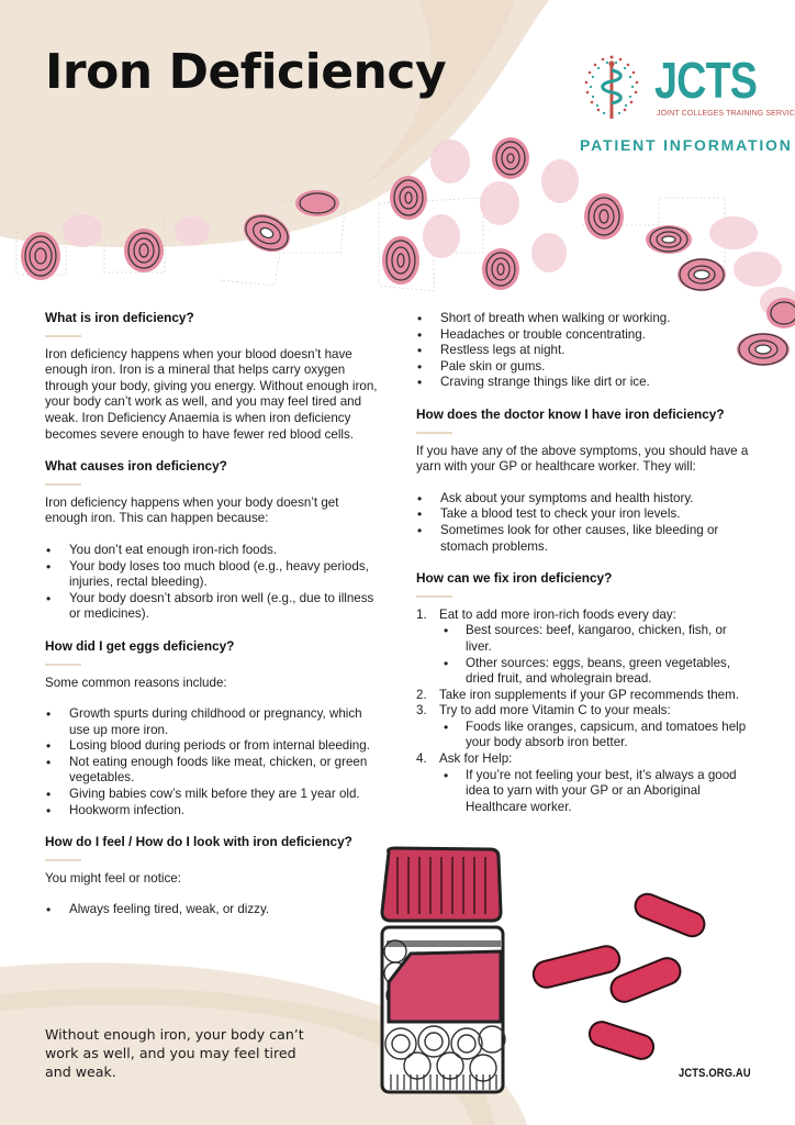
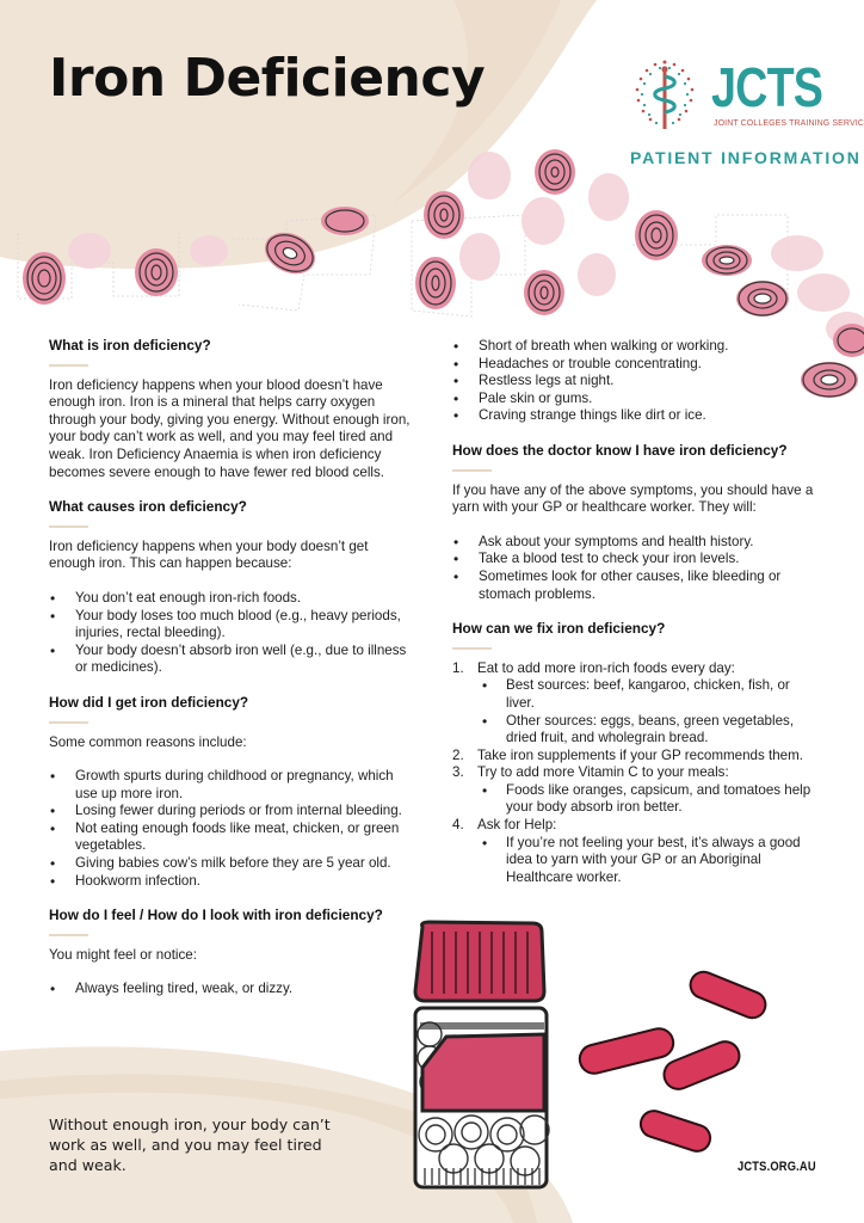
  Iron Deficiency
  JCTS
  PATIENT INFORMATION
  What is iron deficiency?
  Iron deficiency happens when your blood doesn’t have enough iron. Iron is a mineral that helps carry oxygen through your body, giving you energy. Without enough iron, your body can’t work as well, and you may feel tired and weak. Iron Deficiency Anaemia is when iron deficiency becomes severe enough to have fewer red blood cells.
  What causes iron deficiency?
  Iron deficiency happens when your body doesn’t get enough iron. This can happen because:
  You don’t eat enough iron-rich foods.
  Your body loses too much blood (e.g., heavy periods, injuries, rectal bleeding).
  Your body doesn’t absorb iron well (e.g., due to illness or medicines).
- How did I get eggs deficiency?
+ How did I get iron deficiency?
  Some common reasons include:
  Growth spurts during childhood or pregnancy, which use up more iron.
- Losing blood during periods or from internal bleeding.
+ Losing fewer during periods or from internal bleeding.
  Not eating enough foods like meat, chicken, or green vegetables.
- Giving babies cow’s milk before they are 1 year old.
+ Giving babies cow’s milk before they are 5 year old.
  Hookworm infection.
  How do I feel / How do I look with iron deficiency?
  You might feel or notice:
  Always feeling tired, weak, or dizzy.
  Short of breath when walking or working.
  Headaches or trouble concentrating.
  Restless legs at night.
  Pale skin or gums.
  Craving strange things like dirt or ice.
  How does the doctor know I have iron deficiency?
  If you have any of the above symptoms, you should have a yarn with your GP or healthcare worker. They will:
  Ask about your symptoms and health history.
  Take a blood test to check your iron levels.
  Sometimes look for other causes, like bleeding or stomach problems.
  How can we fix iron deficiency?
  1.
  Eat to add more iron-rich foods every day:
  Best sources: beef, kangaroo, chicken, fish, or liver.
  Other sources: eggs, beans, green vegetables, dried fruit, and wholegrain bread.
  2.
  Take iron supplements if your GP recommends them.
  3.
  Try to add more Vitamin C to your meals:
  Foods like oranges, capsicum, and tomatoes help your body absorb iron better.
  4.
  Ask for Help:
  If you’re not feeling your best, it’s always a good idea to yarn with your GP or an Aboriginal Healthcare worker.
  Without enough iron, your body can’t work as well, and you may feel tired and weak.
  JCTS.ORG.AU
